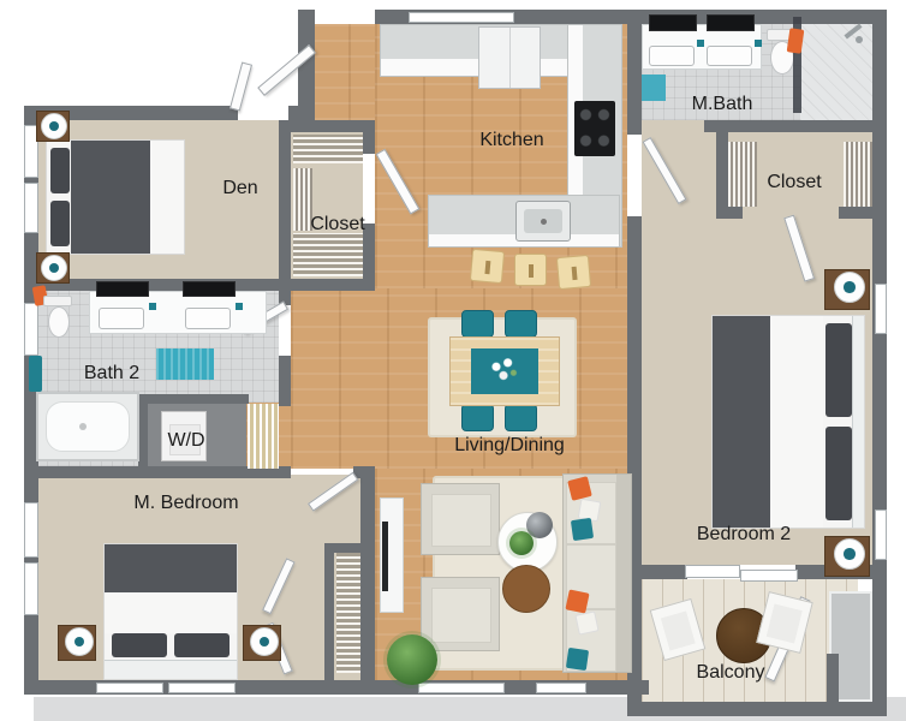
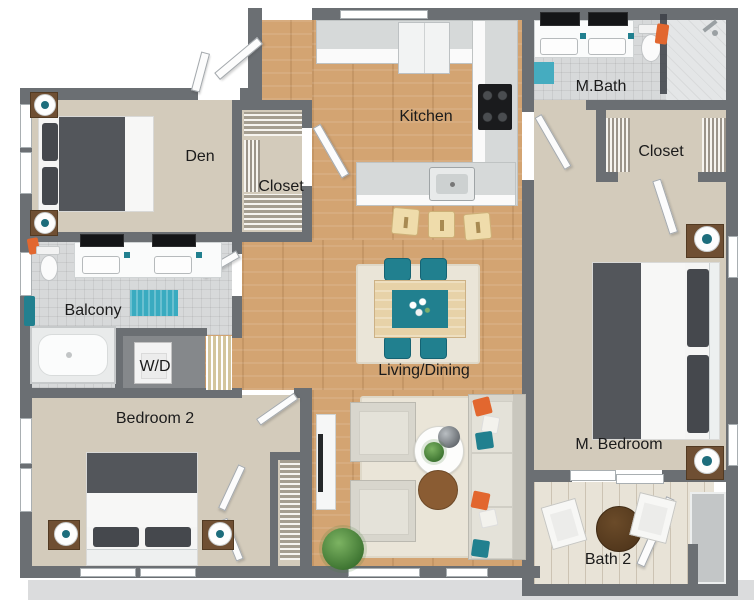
  Den
  Closet
  Kitchen
  M.Bath
  Closet
- Bath 2
+ Balcony
  W/D
- M. Bedroom
+ Bedroom 2
  Living/Dining
- Bedroom 2
+ M. Bedroom
- Balcony
+ Bath 2
